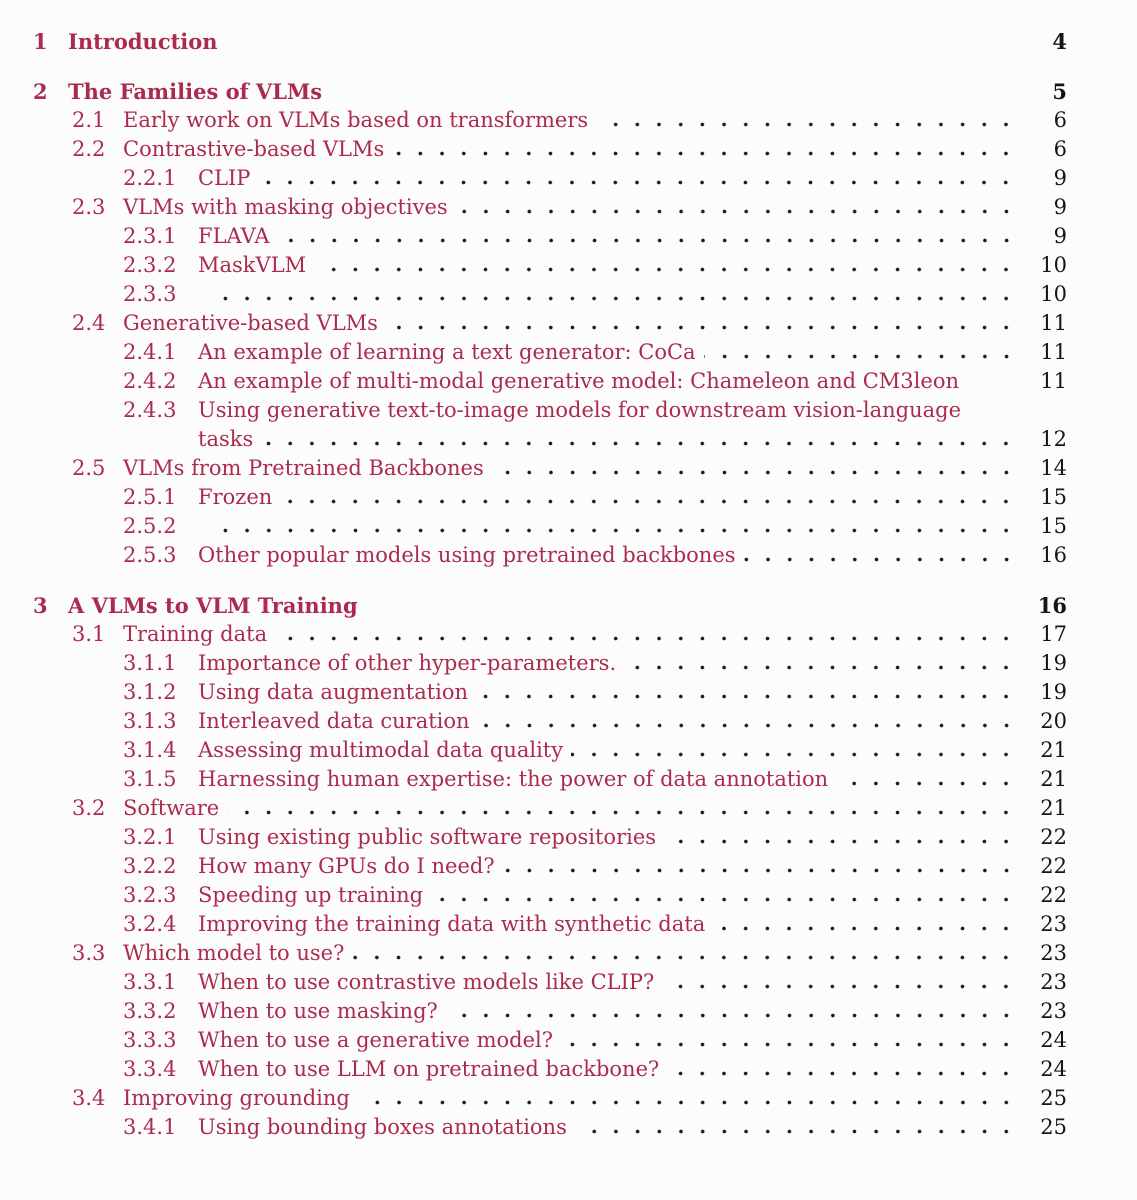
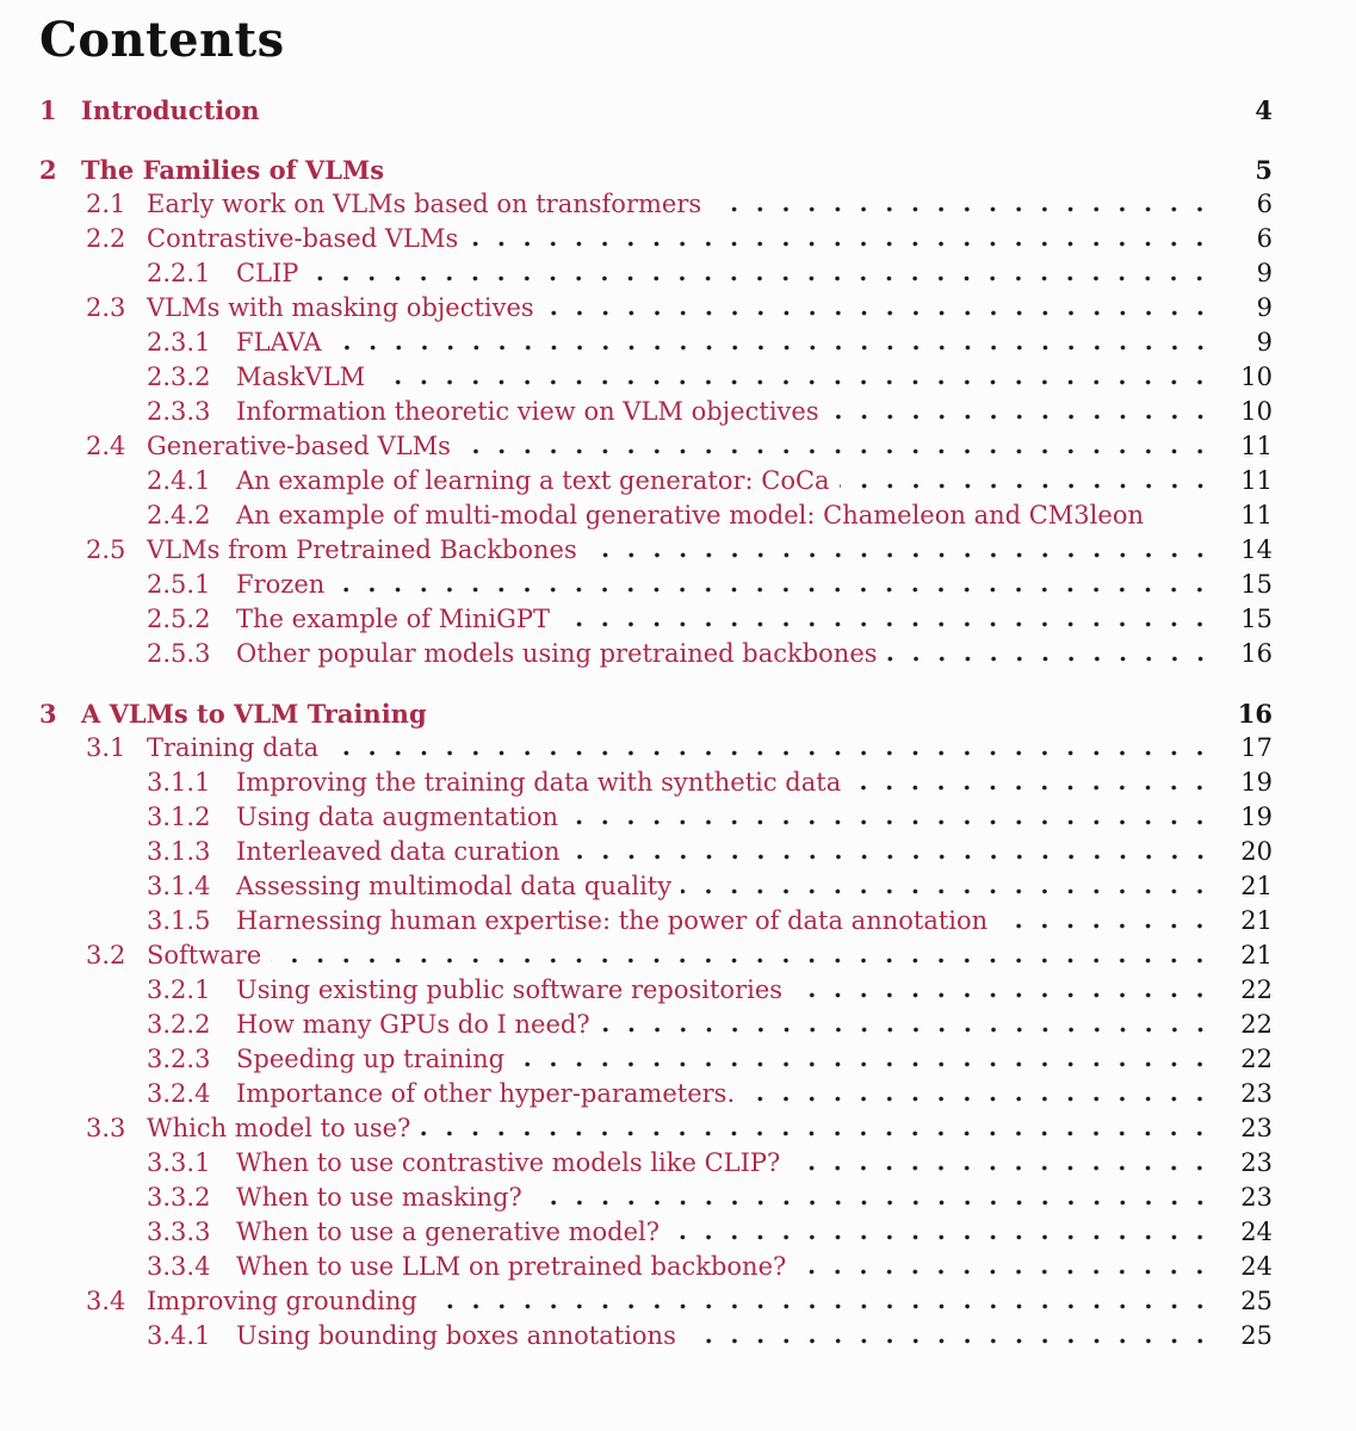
+ Contents
  1
  Introduction
  4
  2
  The Families of VLMs
  5
  2.1
  Early work on VLMs based on transformers
  6
  2.2
  Contrastive-based VLMs
  6
  2.2.1
  CLIP
  9
  2.3
  VLMs with masking objectives
  9
  2.3.1
  FLAVA
  9
  2.3.2
  MaskVLM
  10
  2.3.3
+ Information theoretic view on VLM objectives
  10
  2.4
  Generative-based VLMs
  11
  2.4.1
  An example of learning a text generator: CoCa
  11
  2.4.2
  An example of multi-modal generative model: Chameleon and CM3leon
  11
- 2.4.3
- Using generative text-to-image models for downstream vision-language
- tasks
- 12
  2.5
  VLMs from Pretrained Backbones
  14
  2.5.1
  Frozen
  15
  2.5.2
+ The example of MiniGPT
  15
  2.5.3
  Other popular models using pretrained backbones
  16
  3
  A VLMs to VLM Training
  16
  3.1
  Training data
  17
  3.1.1
- Importance of other hyper-parameters.
+ Improving the training data with synthetic data
  19
  3.1.2
  Using data augmentation
  19
  3.1.3
  Interleaved data curation
  20
  3.1.4
  Assessing multimodal data quality
  21
  3.1.5
  Harnessing human expertise: the power of data annotation
  21
  3.2
  Software
  21
  3.2.1
  Using existing public software repositories
  22
  3.2.2
  How many GPUs do I need?
  22
  3.2.3
  Speeding up training
  22
  3.2.4
- Improving the training data with synthetic data
+ Importance of other hyper-parameters.
  23
  3.3
  Which model to use?
  23
  3.3.1
  When to use contrastive models like CLIP?
  23
  3.3.2
  When to use masking?
  23
  3.3.3
  When to use a generative model?
  24
  3.3.4
  When to use LLM on pretrained backbone?
  24
  3.4
  Improving grounding
  25
  3.4.1
  Using bounding boxes annotations
  25
